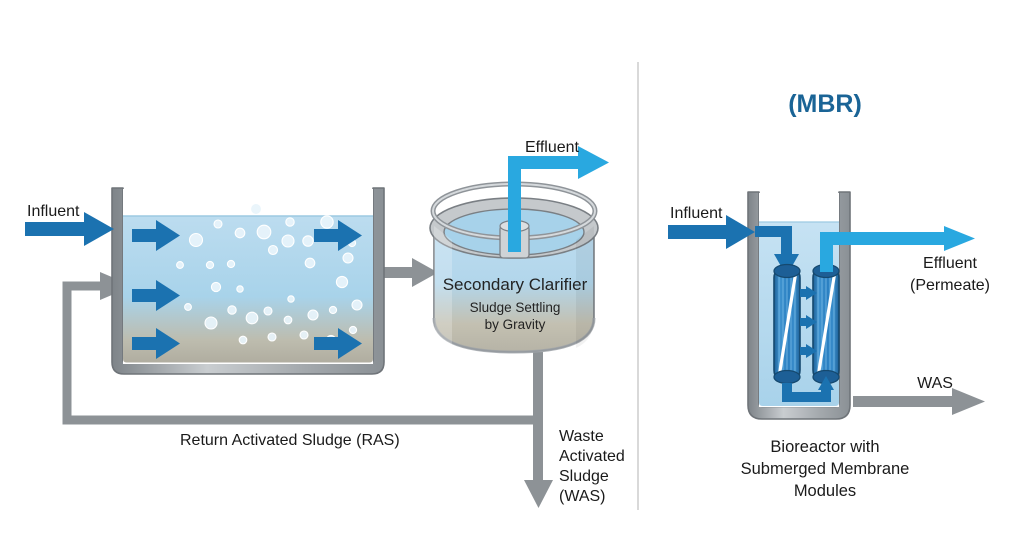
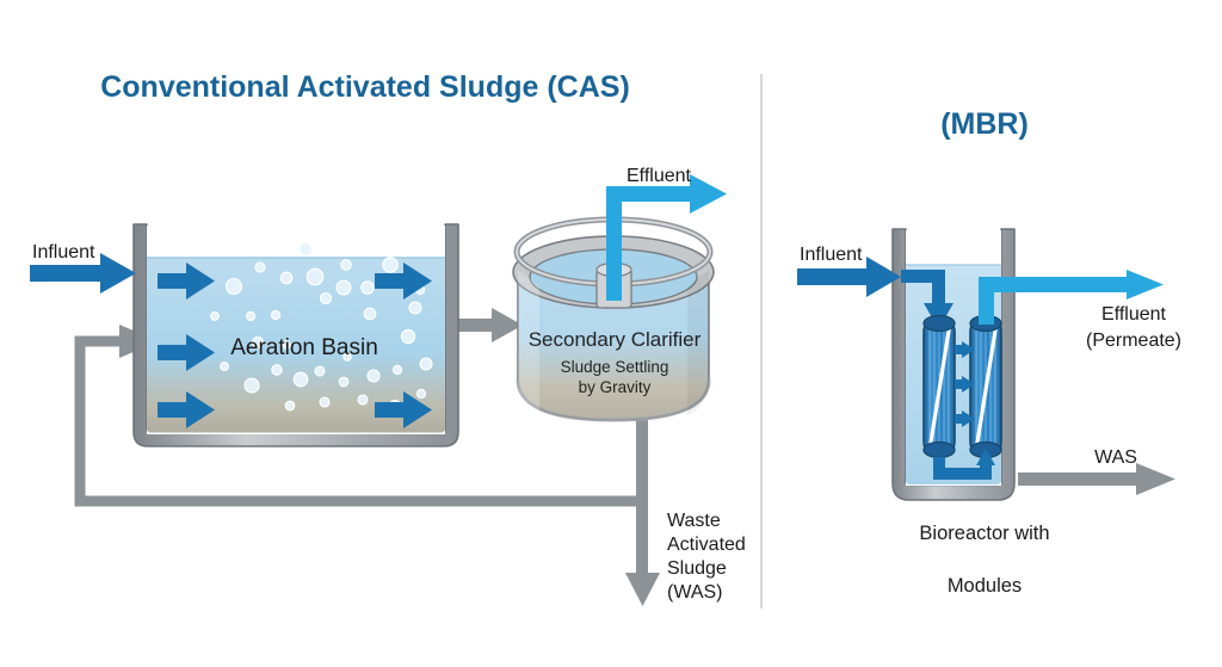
+ Conventional Activated Sludge (CAS)
  (MBR)
  Influent
+ Aeration Basin
  Secondary Clarifier
  Sludge Settling
  by Gravity
  Effluent
- Return Activated Sludge (RAS)
  Waste
  Activated
  Sludge
  (WAS)
  Influent
  Effluent
  (Permeate)
  WAS
  Bioreactor with
- Submerged Membrane
  Modules
